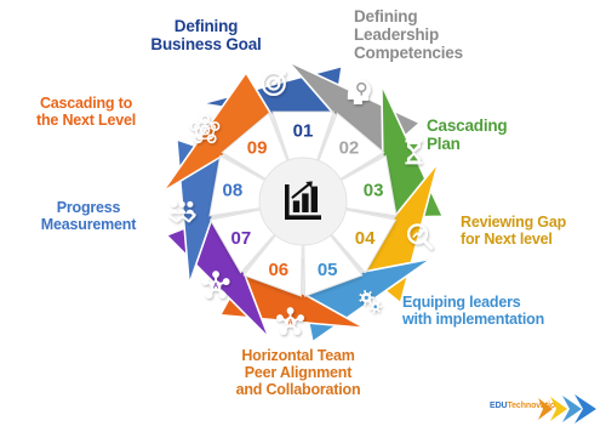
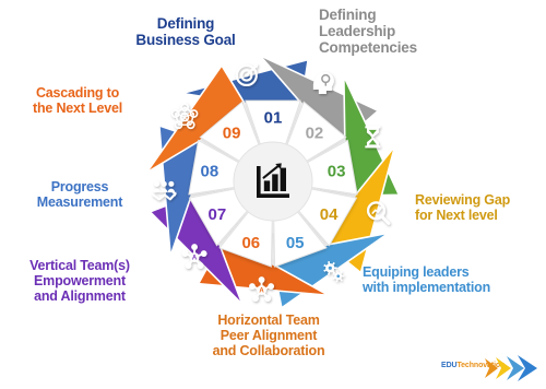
  01
  02
  03
  04
  05
  06
  07
  08
  09
  Defining
  Business Goal
  Defining
  Leadership
  Competencies
- Cascading
- Plan
  Reviewing Gap
  for Next level
  Equiping leaders
  with implementation
  Horizontal Team
  Peer Alignment
  and Collaboration
+ Vertical Team(s)
+ Empowerment
+ and Alignment
  Progress
  Measurement
  Cascading to
  the Next Level
